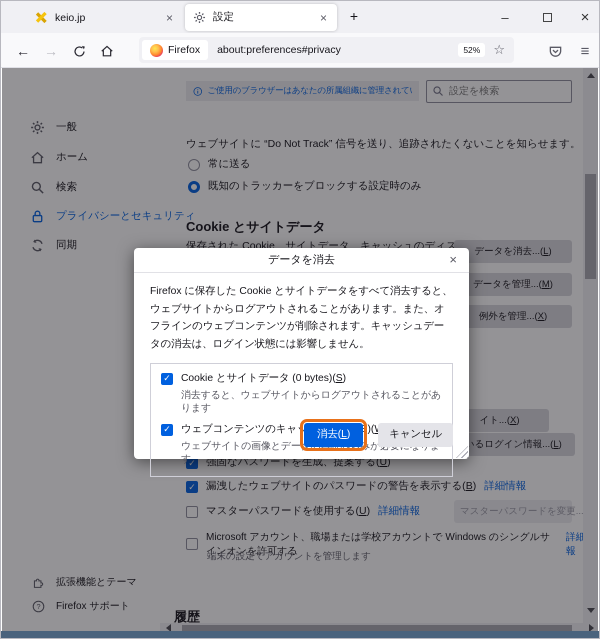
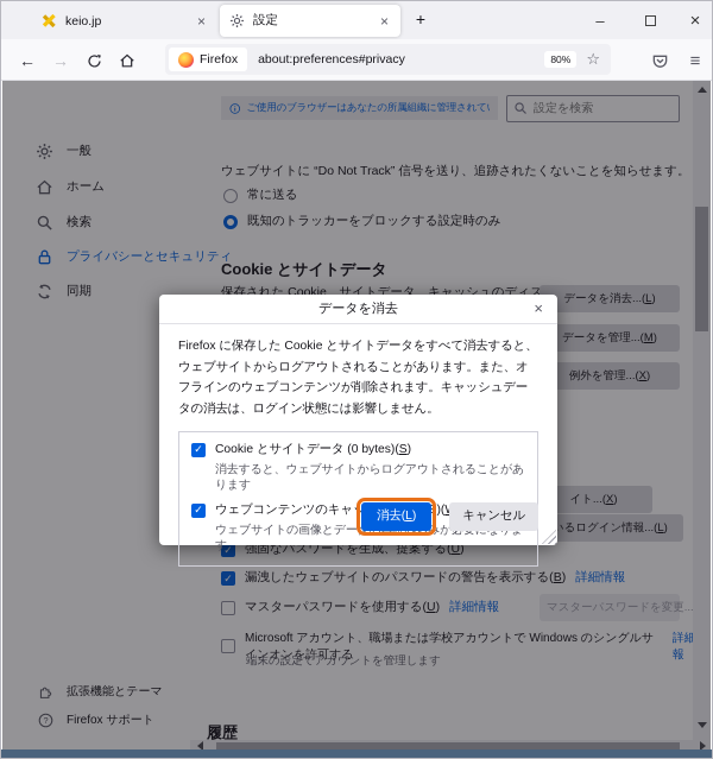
  keio.jp
  ×
  設定
  ×
  +
  –
  ×
  ←
  →
  Firefox
  about:preferences#privacy
- 52%
+ 80%
  ☆
  ≡
  一般
  ホーム
  検索
  プライバシーとセキュリティ
  同期
  拡張機能とテーマ
  ?
  Firefox サポート
  ご使用のブラウザーはあなたの所属組織に管理されて
  設定を検索
  ウェブサイトに “Do Not Track” 信号を送り、追跡されたくないことを知らせます。
  常に送る
  既知のトラッカーをブロックする設定時のみ
  Cookie とサイトデータ
  保存された Cookie、サイトデータ、キャッシュのディス
  データを消去...(L)
  データを管理...(M)
  例外を管理...(X)
  イト...(X)
  いるログイン情報...(L)
  ✓
  強固なパスワードを生成、提案する(U)
  ✓
  漏洩したウェブサイトのパスワードの警告を表示する(B)
  詳細情報
  マスターパスワードを使用する(U)
  詳細情報
  マスターパスワードを変更.
  Microsoft アカウント、職場または学校アカウントで Windows のシングルサインオンを許可する
  詳細報
  端末の設定でアカウントを管理します
  履歴
  データを消去
  ×
  Firefox に保存した Cookie とサイトデータをすべて消去すると、ウェブサイトからログアウトされることがあります。また、オフラインのウェブコンテンツが削除されます。キャッシュデータの消去は、ログイン状態には影響しません。
  ✓
  Cookie とサイトデータ (0 bytes)(S)
  消去すると、ウェブサイトからログアウトされることがあります
  ✓
  消去(L)
  キャンセル
